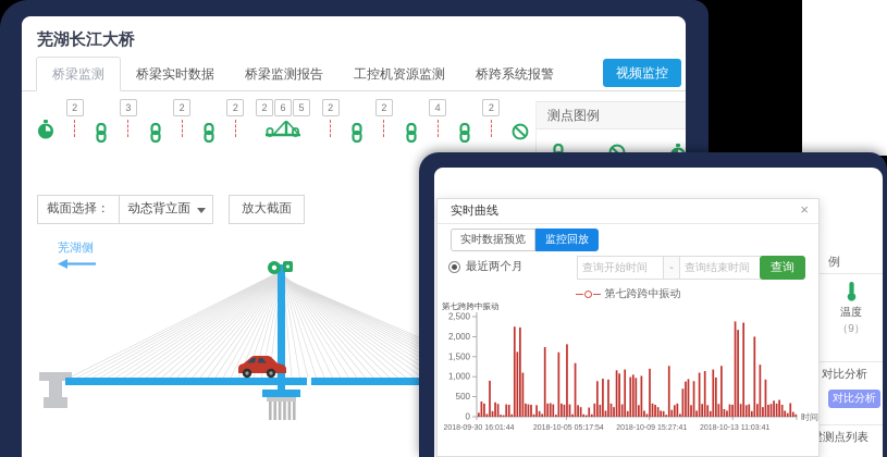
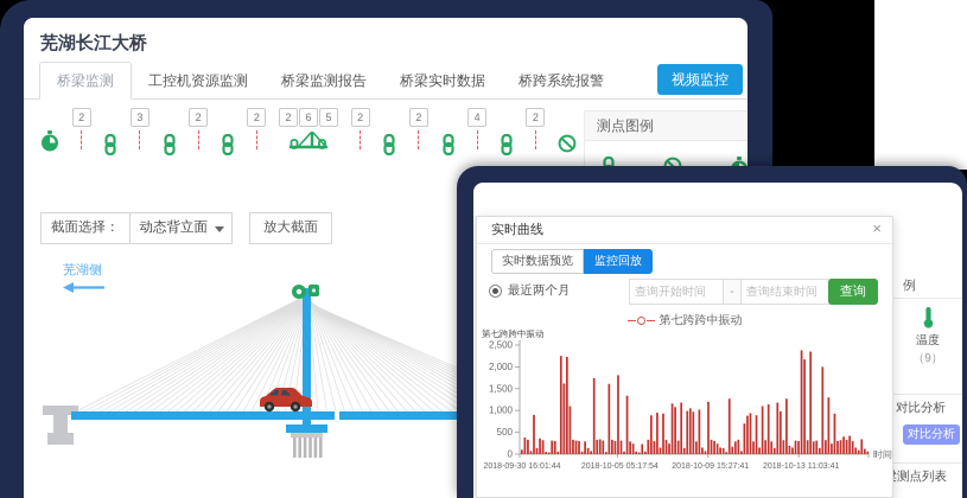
  芜湖长江大桥
  桥梁监测
- 桥梁实时数据
+ 工控机资源监测
  桥梁监测报告
- 工控机资源监测
+ 桥梁实时数据
  桥跨系统报警
  视频监控
  2
  3
  2
  2
  2
  6
  5
  2
  2
  4
  2
  测点图例
  截面选择：
  动态背立面
  放大截面
  芜湖侧
  例
  温度
  （9）
  对比分析
  对比分析
  实时曲线
  ×
  实时数据预览
  监控回放
  最近两个月
  查询开始时间
  -
  查询结束时间
  查询
  第七跨跨中振动
  第七跨跨中振动
  0
  500
  1,000
  1,500
  2,000
  2,500
  时间
